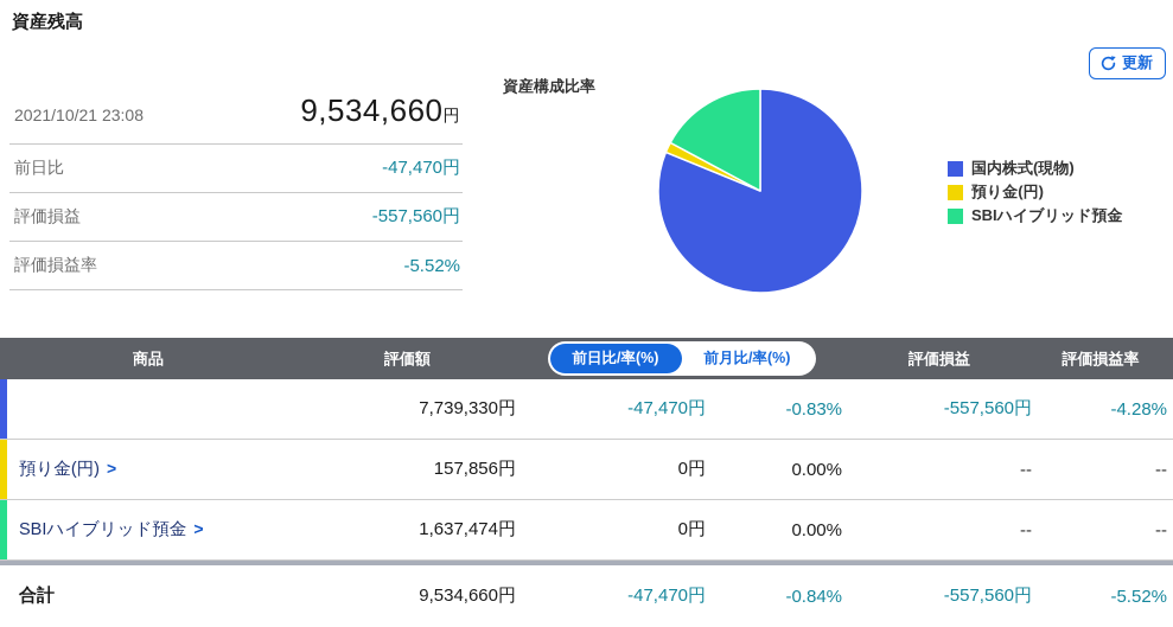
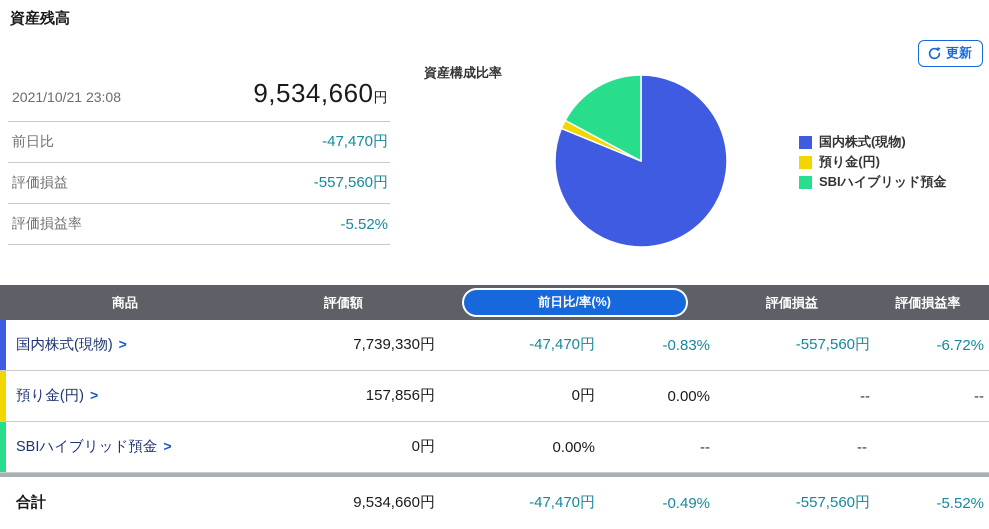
  資産残高
  更新
  2021/10/21 23:08
  9,534,660円
  前日比
  -47,470円
  評価損益
  -557,560円
  評価損益率
  -5.52%
  資産構成比率
  国内株式(現物)
  預り金(円)
  SBIハイブリッド預金
  商品
  評価額
  前日比/率(%)
- 前月比/率(%)
  評価損益
  評価損益率
+ 国内株式(現物) >
  7,739,330円
  -47,470円
  -0.83%
  -557,560円
- -4.28%
+ -6.72%
  預り金(円) >
  157,856円
  0円
  0.00%
  --
  --
  SBIハイブリッド預金 >
- 1,637,474円
  0円
  0.00%
  --
  --
  合計
  9,534,660円
  -47,470円
- -0.84%
+ -0.49%
  -557,560円
  -5.52%
